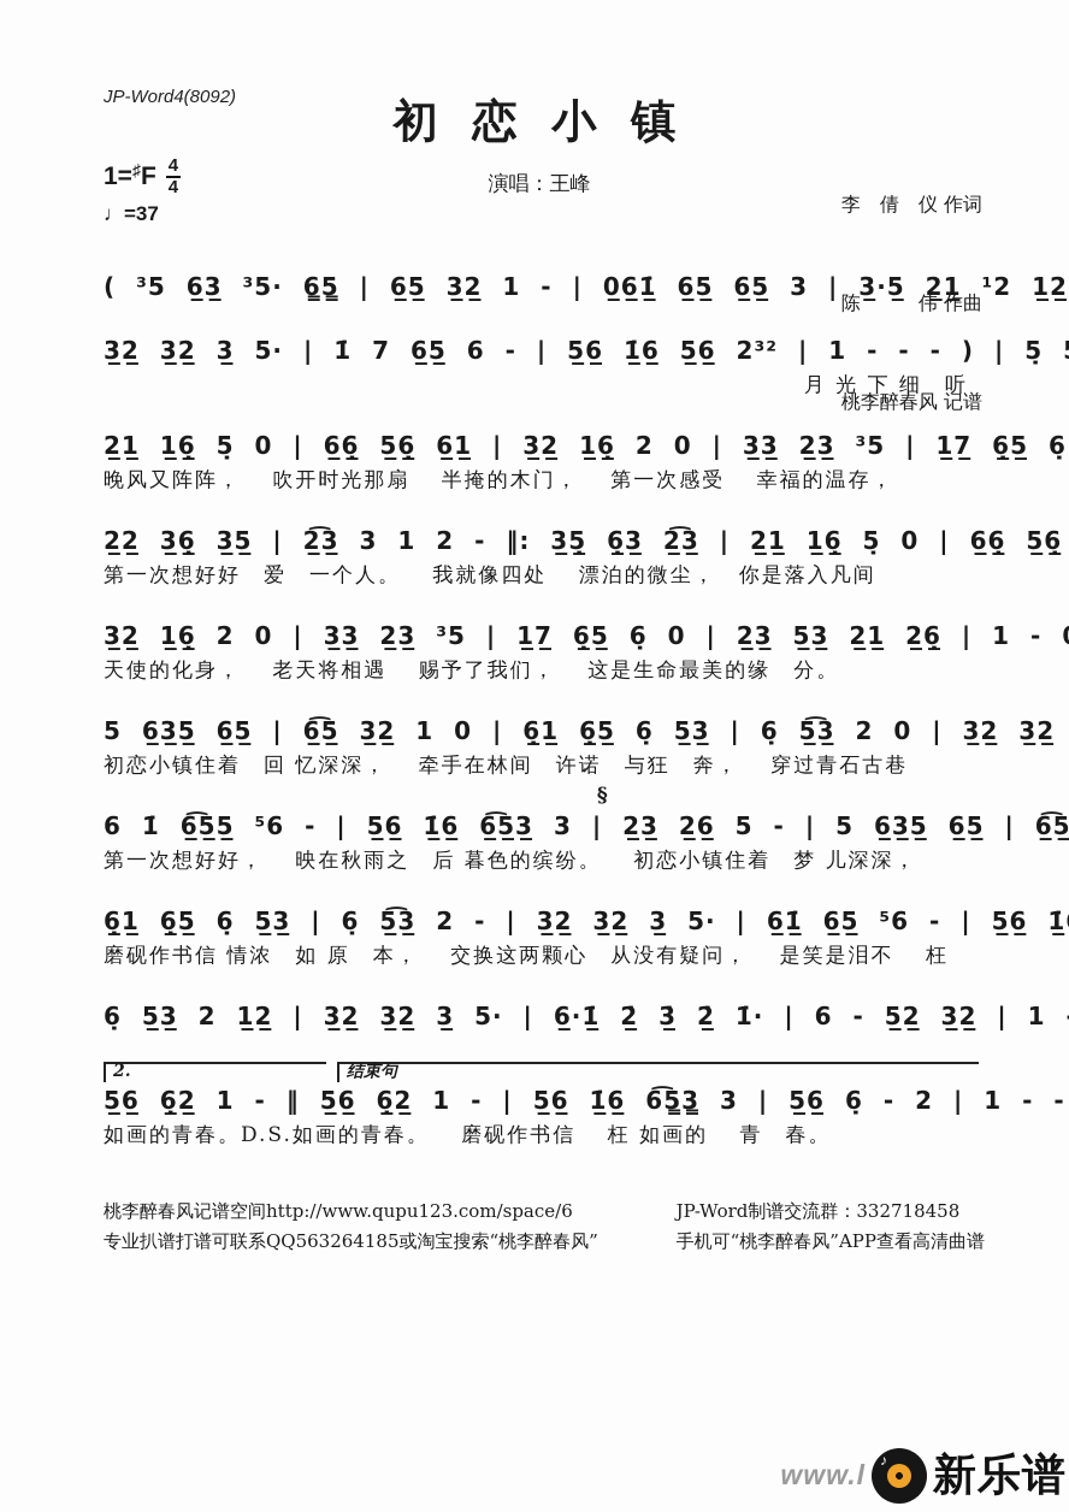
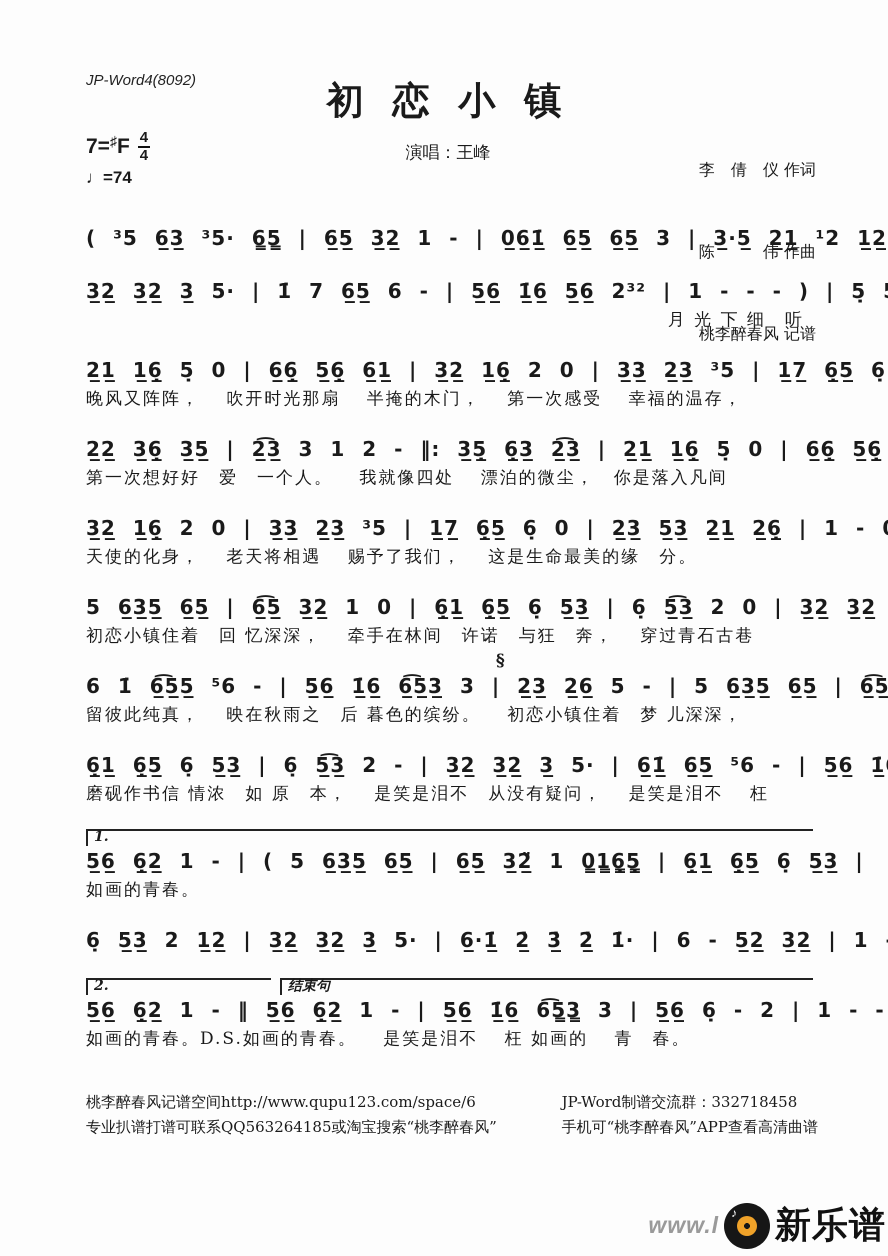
  JP-Word4(8092)
  初 恋 小 镇
  李 倩 仪 作词
  陈 伟 作曲
  桃李醉春风 记谱
  演唱：王峰
- 1=
+ 7=
  ♯
  F
  4
  4
- ♩=37
+ ♩=74
  ( ³5 6̲3̲ ³5· 6̳5̳ | 6̲5̲ 3̲2̲ 1 - | 0̲6̲1̲̇ 6̲5̲ 6̲5̲ 3 | 3̲·5̲ 2̲1̲ ¹2 1̲2̲
  3̲2̲ 3̲2̲ 3̲ 5· | 1̇ 7 6̲5̲ 6 - | 5̲6̲ 1̲̇6̲ 5̲6̲ 2³² | 1 - - - ) | 5̣
  月 光 下 细 听
  2̲1̲ 1̲6̣̲ 5̣ 0 | 6̲6̣̲ 5̲6̣̲ 6̲1̲ | 3̲2̲ 1̲6̣̲ 2 0 | 3̲3̲ 2̲3̲ ³5 | 1̲7̲ 6̣̲5̲ 6̣
  晚风又阵阵， 吹开时光那扇 半掩的木门， 第一次感受 幸福的温存，
  2̲2̲ 3̲6̣̲ 3̲5̲ | 2̲͡3̲ 3 1 2 - ‖: 3̲5̣̲ 6̣̲3̲ 2̲͡3̲ | 2̲1̲ 1̲6̣̲ 5̣ 0 | 6̲6̣̲ 5̲6̣̲
  第一次想好好 爱 一个人。 我就像四处 漂泊的微尘， 你是落入凡间
  3̲2̲ 1̲6̣̲ 2 0 | 3̲3̲ 2̲3̲ ³5 | 1̲7̲ 6̣̲5̲ 6̣ 0 | 2̲3̲ 5̲3̲ 2̲1̲ 2̲6̣̲ | 1 -
  天使的化身， 老天将相遇 赐予了我们， 这是生命最美的缘 分。
  5 6̲3̲5̲ 6̲5̲ | 6̲͡5̲ 3̲2̲ 1 0 | 6̣̲1̲ 6̣̲5̲ 6̣ 5̲3̲ | 6̣ 5̲͡3̲ 2 0 | 3̲2̲ 3̲2̲
  初恋小镇住着 回 忆深深， 牵手在林间 许诺 与狂 奔， 穿过青石古巷
  6 1̇ 6̲͡5̲5̲ ⁵6 - | 5̲6̲ 1̲̇6̲ 6̲͡5̲3̲ 3 | 2̲3̲ 2̲6̲ 5 - | 5 6̲3̲5̲ 6̲5̲ | 6̲͡5̲
- 第一次想好好， 映在秋雨之 后 暮色的缤纷。 初恋小镇住着 梦 儿深深，
+ 留彼此纯真， 映在秋雨之 后 暮色的缤纷。 初恋小镇住着 梦 儿深深，
  §
  6̣̲1̲ 6̣̲5̲ 6̣ 5̲3̲ | 6̣ 5̲͡3̲ 2 - | 3̲2̲ 3̲2̲ 3̲ 5· | 6̲1̲̇ 6̲5̲ ⁵6 - | 5̲6̲ 1̲̇
- 磨砚作书信 情浓 如 原 本， 交换这两颗心 从没有疑问， 是笑是泪不 枉
+ 磨砚作书信 情浓 如 原 本， 是笑是泪不 从没有疑问， 是笑是泪不 枉
+ 1.
+ 5̲6̲ 6̣̲2̲ 1 - | ( 5 6̲3̲5̲ 6̲5̲ | 6̲5̲ 3̲2̲̈ 1 0̳1̳6̣̳5̣̳ | 6̣̲1̲ 6̣̲5̲ 6̣ 5̲3̲ |
+ 如画的青春。
  6̣ 5̲3̲ 2 1̲2̲ | 3̲2̲ 3̲2̲ 3̲ 5· | 6̲·1̲̇ 2̲̇ 3̲̇ 2̲̇ 1̇· | 6 - 5̲2̲ 3̲2̲ | 1
  2.
  结束句
  5̲6̲ 6̣̲2̲ 1 - ‖ 5̲6̲ 6̣̲2̲ 1 - | 5̲6̲ 1̲̇6̲ 6͡5̳3̳ 3 | 5̲6̲ 6̣ - 2 | 1 - -
- 如画的青春。D.S.如画的青春。 磨砚作书信 枉 如画的 青 春。
+ 如画的青春。D.S.如画的青春。 是笑是泪不 枉 如画的 青 春。
  桃李醉春风记谱空间http://www.qupu123.com/space/6
  专业扒谱打谱可联系QQ563264185或淘宝搜索“桃李醉春风”
  JP-Word制谱交流群：332718458
  手机可“桃李醉春风”APP查看高清曲谱
  www.l
  新乐谱
